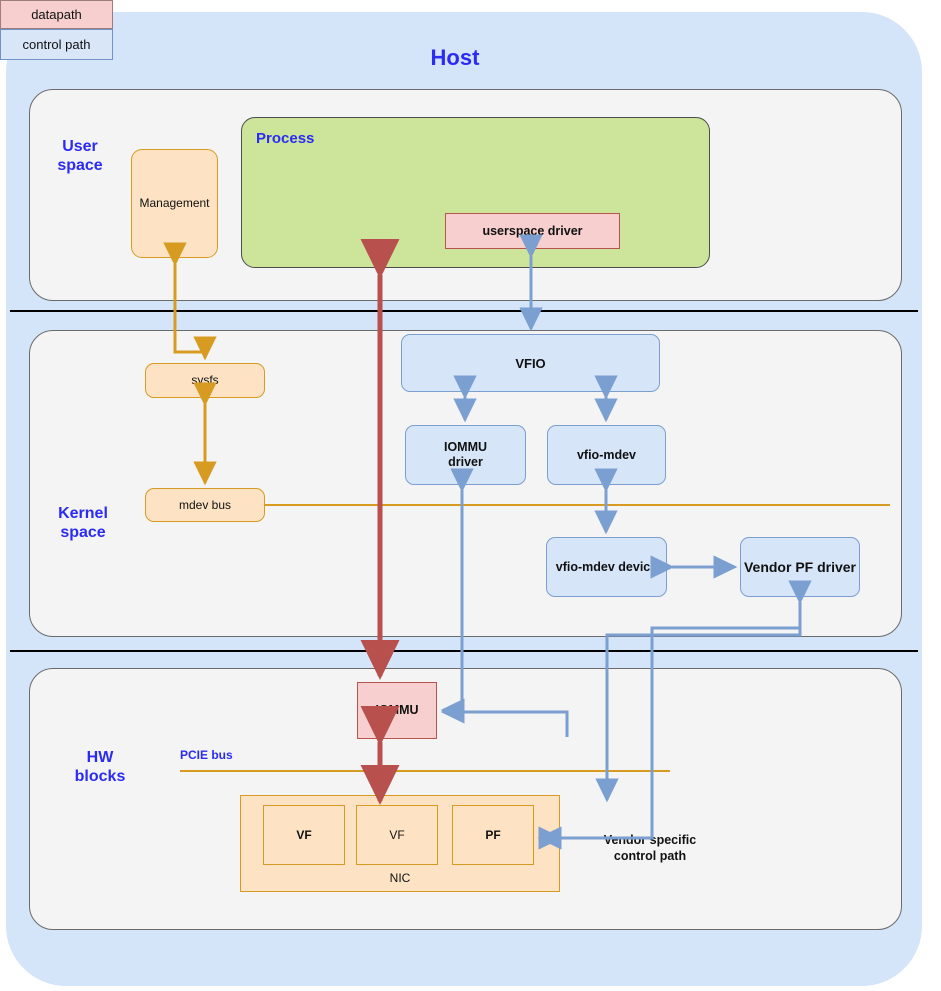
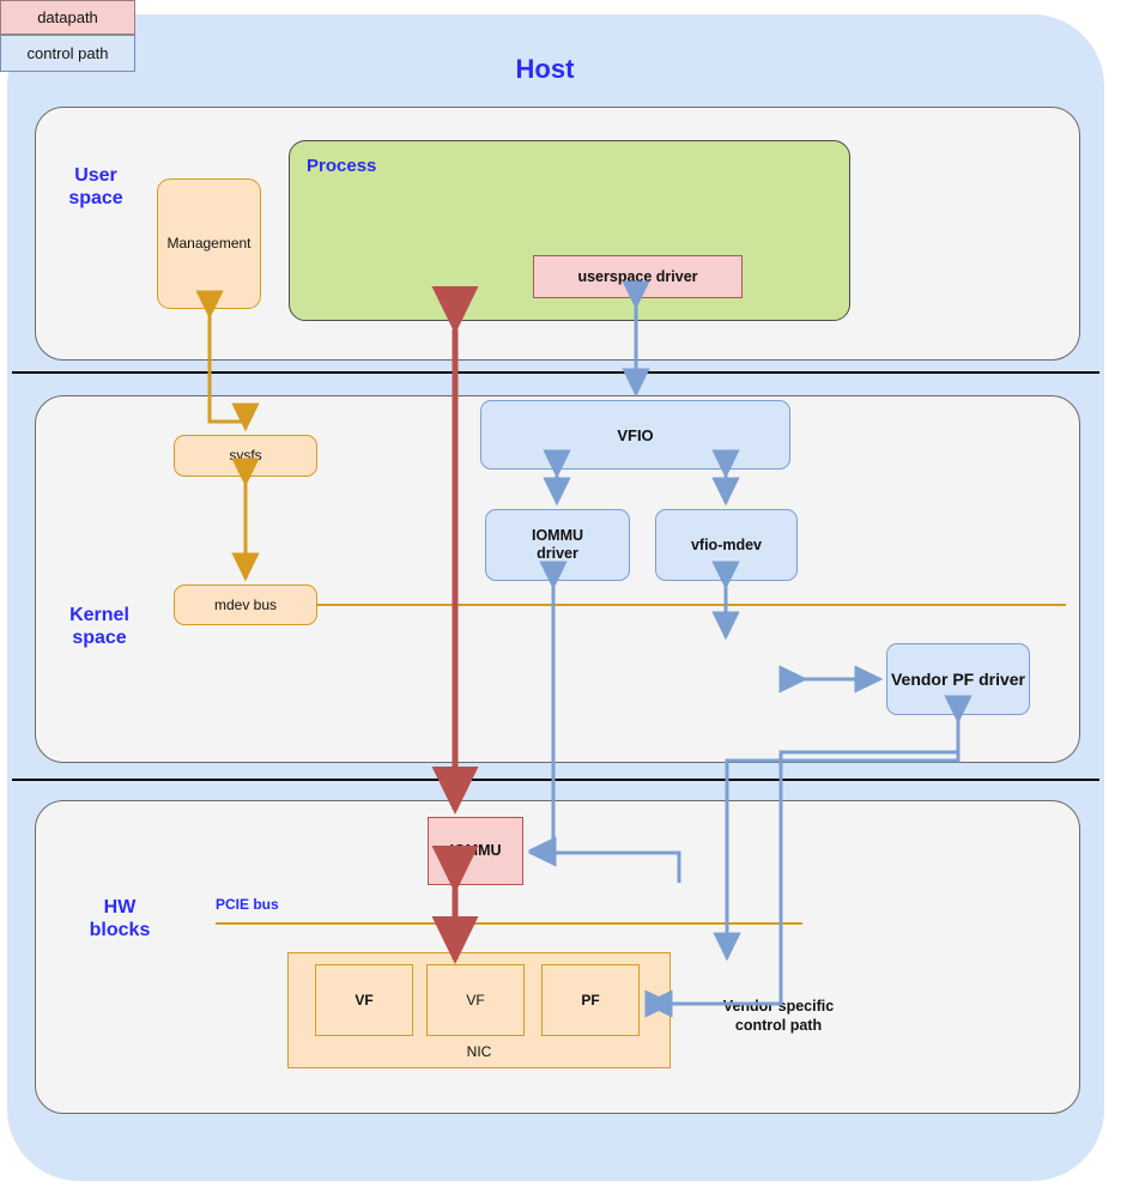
  Host
  User
  space
  Kernel
  space
  HW
  blocks
  Management
  Process
  userspace driver
  sysfs
  mdev bus
  VFIO
  IOMMU
  driver
  vfio-mdev
- vfio-mdev device
  Vendor PF driver
  IOMMU
  PCIE bus
  NIC
  VF
  VF
  PF
  Vendor specific
  control path
  datapath
  control path
